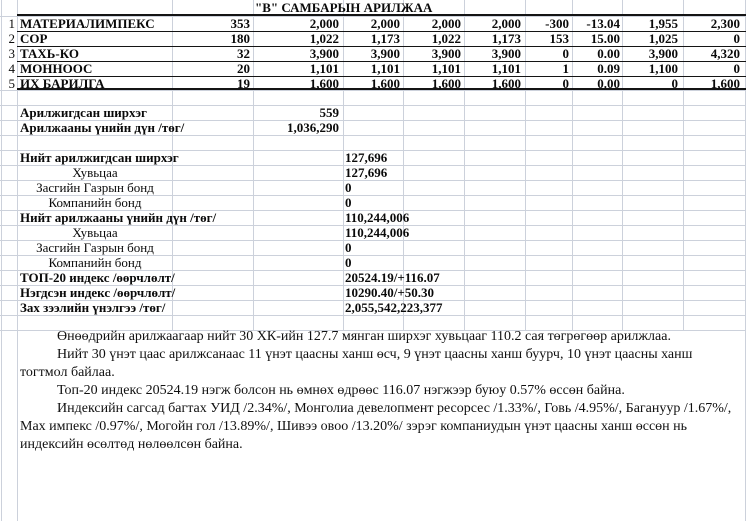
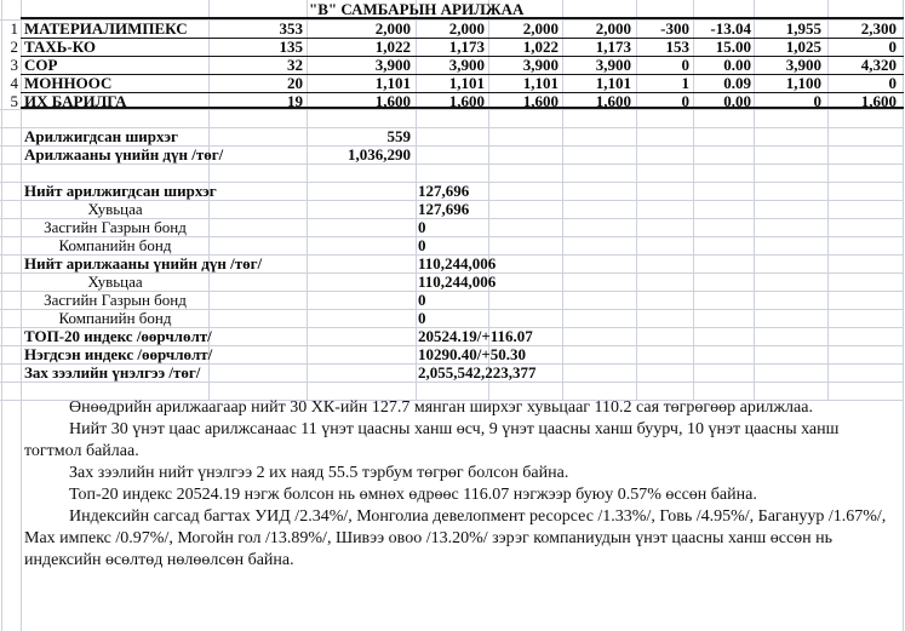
  "В" САМБАРЫН АРИЛЖАА
  1
  МАТЕРИАЛИМПЕКС
  353
  2,000
  2,000
  2,000
  2,000
  -300
  -13.04
  1,955
  2,300
  2
- СОР
+ ТАХЬ-КО
- 180
+ 135
  1,022
  1,173
  1,022
  1,173
  153
  15.00
  1,025
  0
  3
- ТАХЬ-КО
+ СОР
  32
  3,900
  3,900
  3,900
  3,900
  0
  0.00
  3,900
  4,320
  4
  МОННООС
  20
  1,101
  1,101
  1,101
  1,101
  1
  0.09
  1,100
  0
  5
  ИХ БАРИЛГА
  19
  1,600
  1,600
  1,600
  1,600
  0
  0.00
  0
  1,600
  Арилжигдсан ширхэг
  559
  Арилжааны үнийн дүн /төг/
  1,036,290
  Нийт арилжигдсан ширхэг
  127,696
  Хувьцаа
  127,696
  Засгийн Газрын бонд
  0
  Компанийн бонд
  0
  Нийт арилжааны үнийн дүн /төг/
  110,244,006
  Хувьцаа
  110,244,006
  Засгийн Газрын бонд
  0
  Компанийн бонд
  0
  ТОП-20 индекс /өөрчлөлт/
  20524.19/+116.07
  Нэгдсэн индекс /өөрчлөлт/
  10290.40/+50.30
  Зах зээлийн үнэлгээ /төг/
  2,055,542,223,377
  Өнөөдрийн арилжаагаар нийт 30 ХК-ийн 127.7 мянган ширхэг хувьцааг 110.2 сая төгрөгөөр арилжлаа.
  Нийт 30 үнэт цаас арилжсанаас 11 үнэт цаасны ханш өсч, 9 үнэт цаасны ханш буурч, 10 үнэт цаасны ханш тогтмол байлаа.
+ Зах зээлийн нийт үнэлгээ 2 их наяд 55.5 тэрбум төгрөг болсон байна.
  Топ-20 индекс 20524.19 нэгж болсон нь өмнөх өдрөөс 116.07 нэгжээр буюу 0.57% өссөн байна.
  Индексийн сагсад багтах УИД /2.34%/, Монголиа девелопмент ресорсес /1.33%/, Говь /4.95%/, Багануур /1.67%/, Мах импекс /0.97%/, Могойн гол /13.89%/, Шивээ овоо /13.20%/ зэрэг компаниудын үнэт цаасны ханш өссөн нь индексийн өсөлтөд нөлөөлсөн байна.
